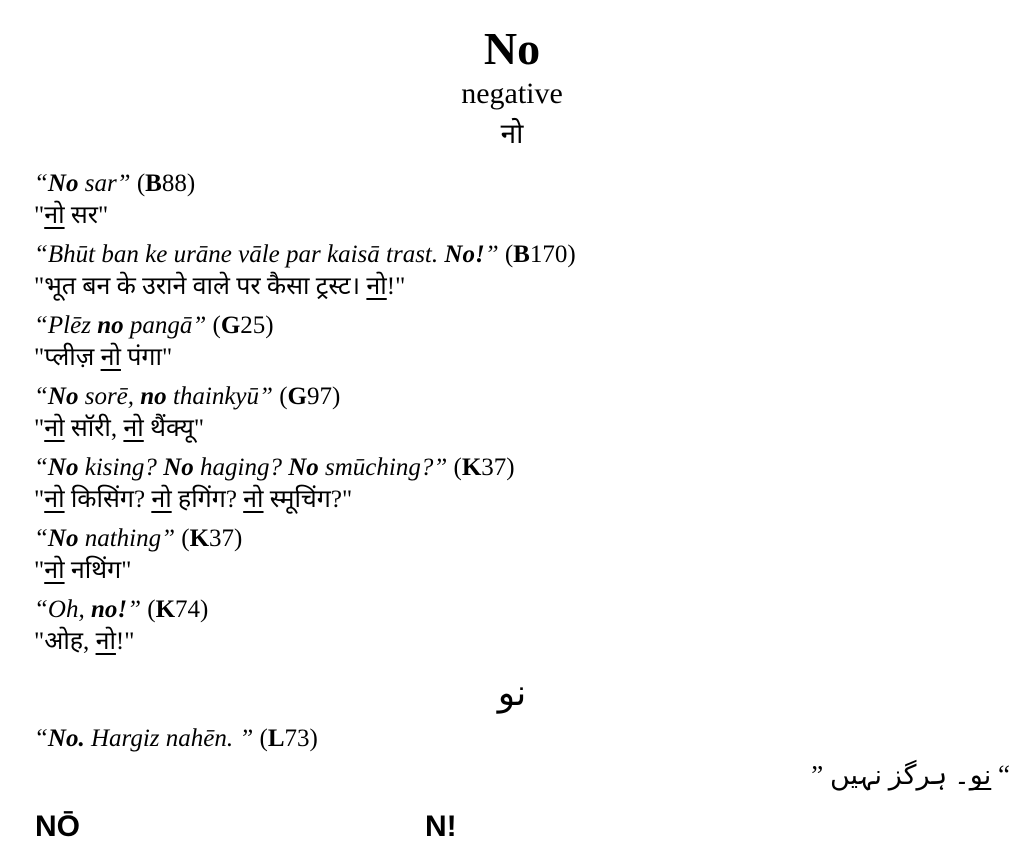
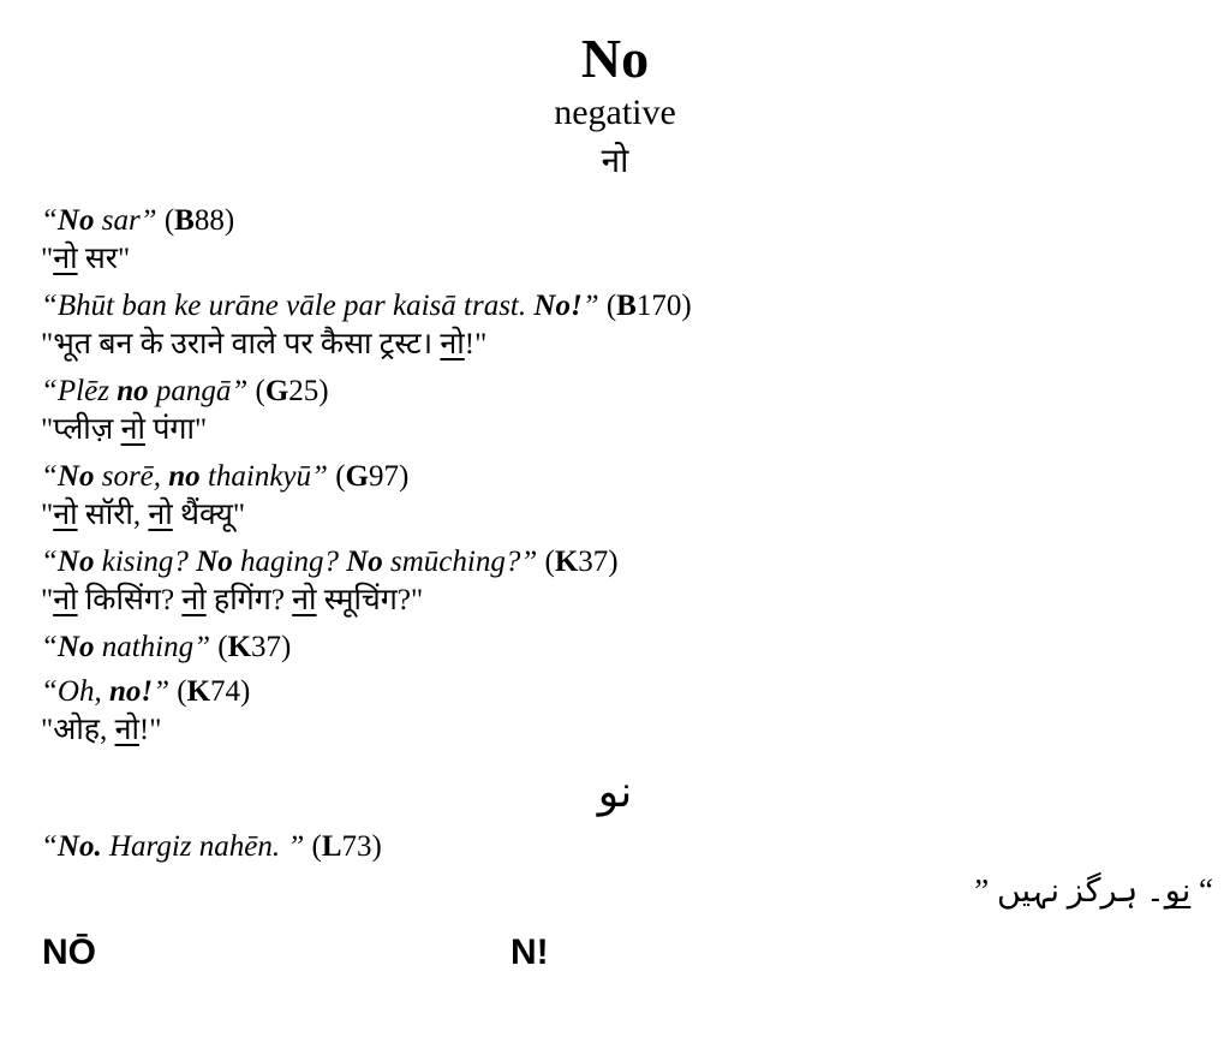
  No
  negative
  नो
  “No sar” (B88)
  "नो सर"
  “Bhūt ban ke urāne vāle par kaisā trast. No!” (B170)
  "भूत बन के उराने वाले पर कैसा ट्रस्ट। नो!"
  “Plēz no pangā” (G25)
  "प्लीज़ नो पंगा"
  “No sorē, no thainkyū” (G97)
  "नो सॉरी, नो थैंक्यू"
  “No kising? No haging? No smūching?” (K37)
  "नो किसिंग? नो हगिंग? नो स्मूचिंग?"
  “No nathing” (K37)
- "नो नथिंग"
  “Oh, no!” (K74)
  "ओह, नो!"
  نو
  “No. Hargiz nahēn. ” (L73)
  “ نو۔ ہرگز نہیں ”
  NŌ
  N!
